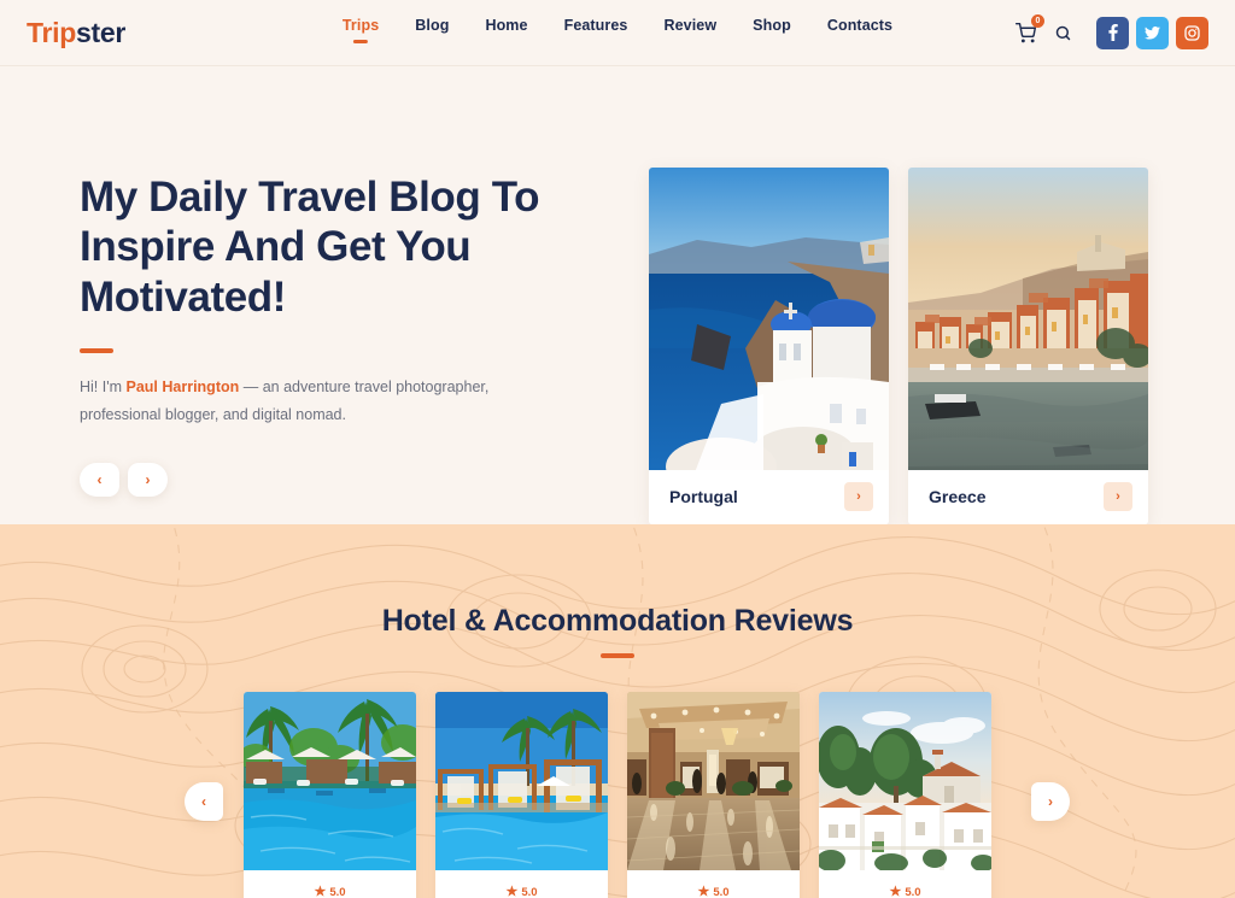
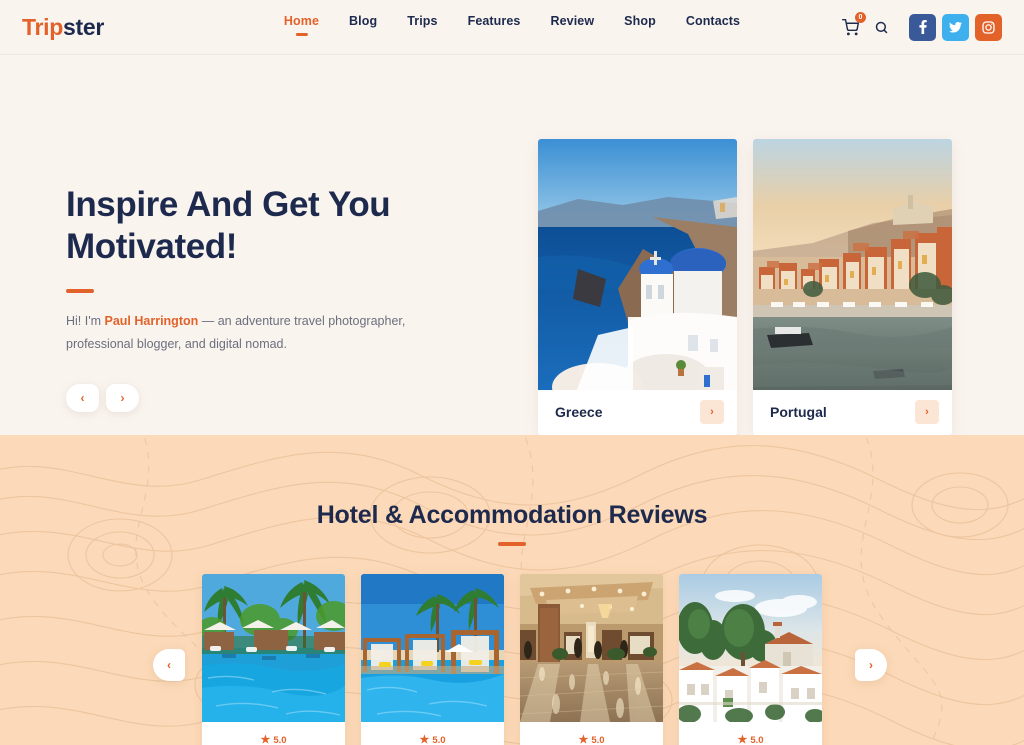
  Tripster
- Trips
+ Home
  Blog
- Home
+ Trips
  Features
  Review
  Shop
  Contacts
- My Daily Travel Blog To
  Inspire And Get You
  Motivated!
  Hi! I'm Paul Harrington — an adventure travel photographer, professional blogger, and digital nomad.
  ‹
  ›
- Portugal
+ Greece
  ›
- Greece
+ Portugal
  ›
  Hotel & Accommodation Reviews
  ‹
  ›
  ★
  5.0
  ★
  5.0
  ★
  5.0
  ★
  5.0
